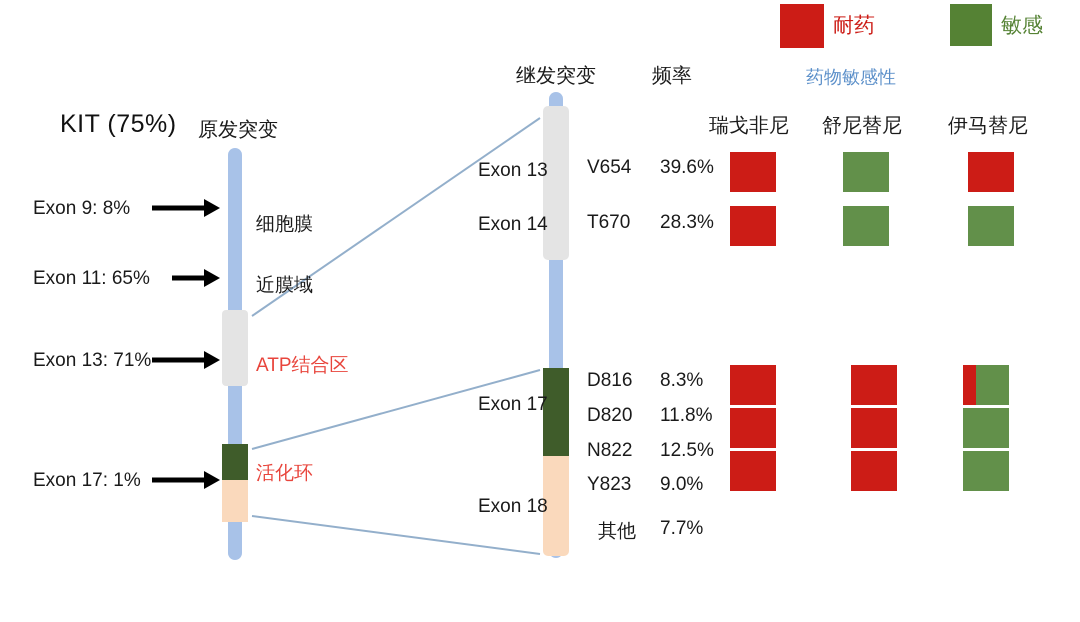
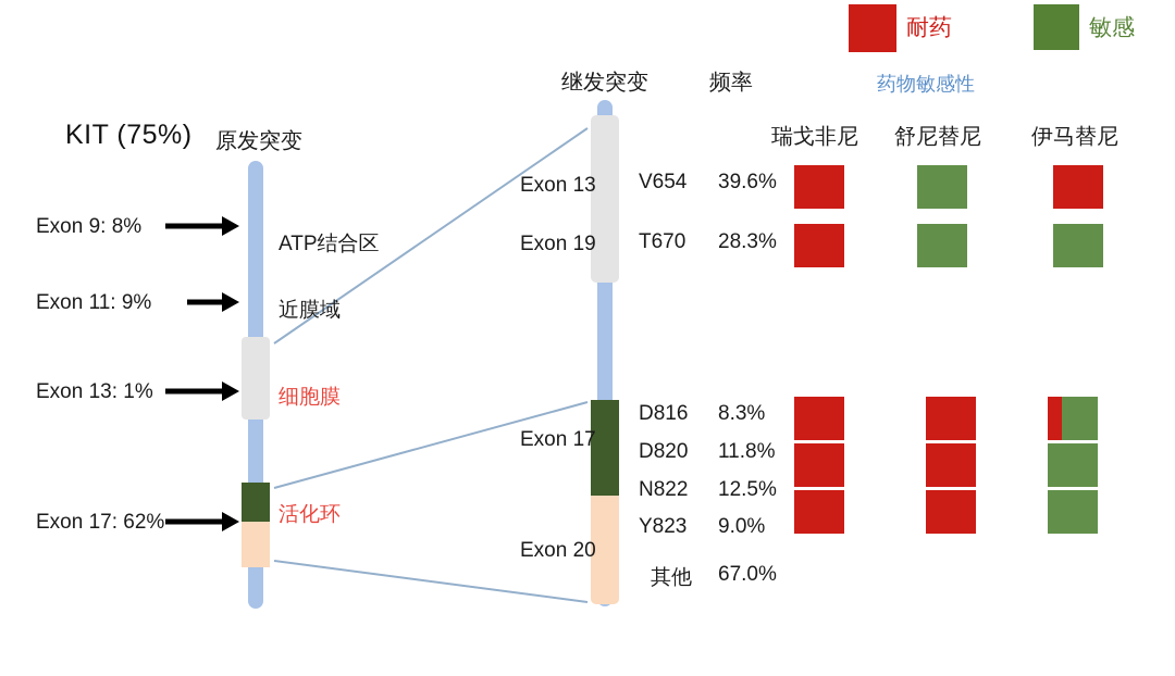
  耐药
  敏感
  KIT (75%)
  原发突变
  继发突变
  频率
  药物敏感性
  瑞戈非尼
  舒尼替尼
  伊马替尼
  Exon 9: 8%
- Exon 11: 65%
+ Exon 11: 9%
- Exon 13: 71%
+ Exon 13: 1%
- Exon 17: 1%
+ Exon 17: 62%
- 细胞膜
+ ATP结合区
  近膜域
- ATP结合区
+ 细胞膜
  活化环
  Exon 13
- Exon 14
+ Exon 19
  Exon 17
- Exon 18
+ Exon 20
  V654
  39.6%
  T670
  28.3%
  D816
  8.3%
  D820
  11.8%
  N822
  12.5%
  Y823
  9.0%
  其他
- 7.7%
+ 67.0%
